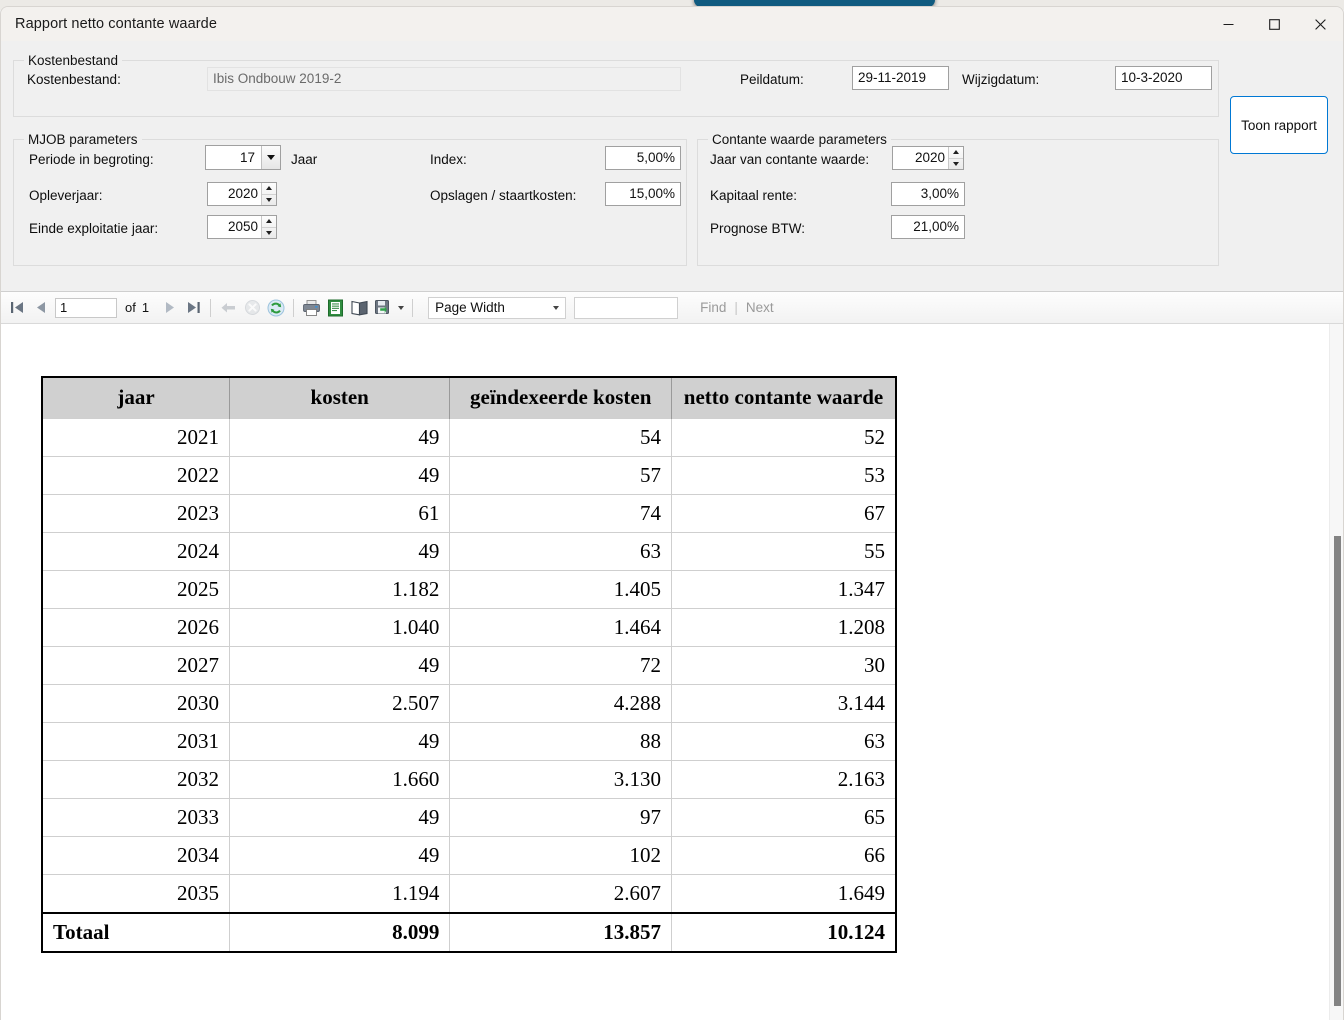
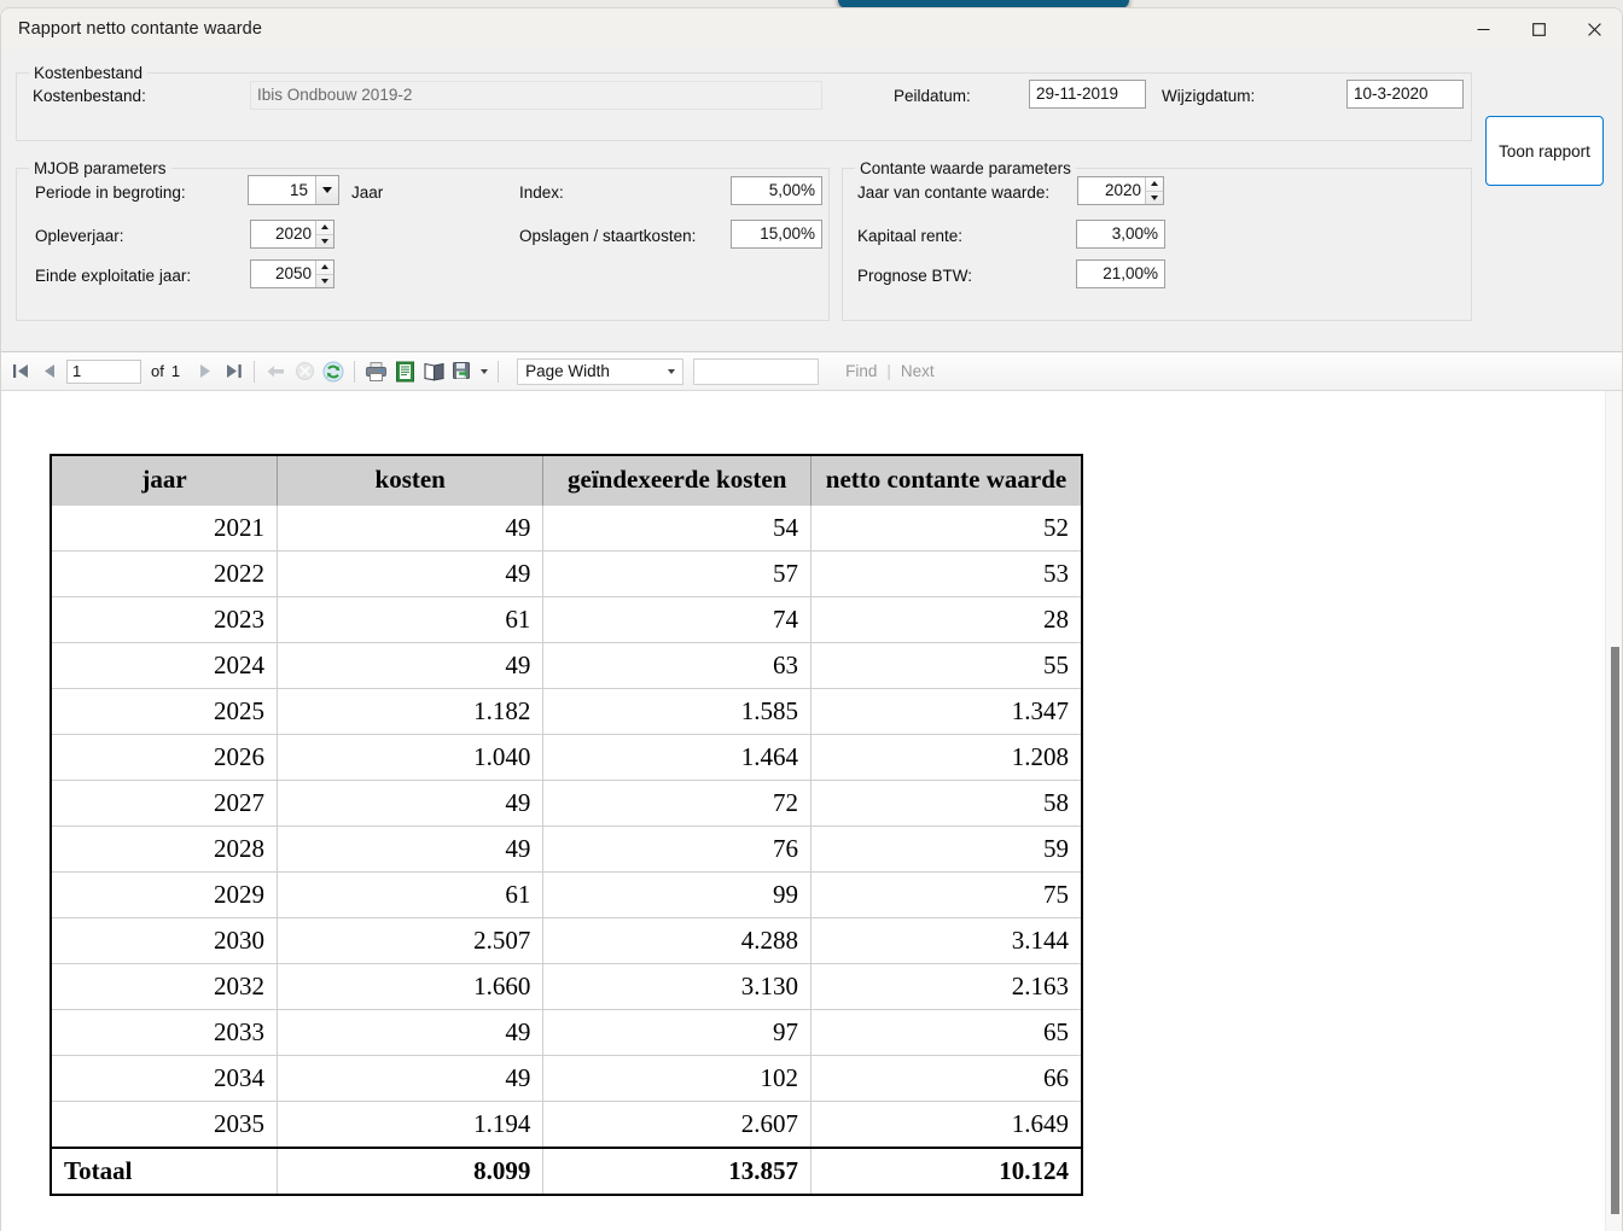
  Rapport netto contante waarde
  Kostenbestand
  Kostenbestand:
  Ibis Ondbouw 2019-2
  Peildatum:
  29-11-2019
  Wijzigdatum:
  10-3-2020
  Toon rapport
  MJOB parameters
  Periode in begroting:
- 17
+ 15
  Jaar
  Opleverjaar:
  2020
  Einde exploitatie jaar:
  2050
  Index:
  5,00%
  Opslagen / staartkosten:
  15,00%
  Contante waarde parameters
  Jaar van contante waarde:
  2020
  Kapitaal rente:
  3,00%
  Prognose BTW:
  21,00%
  1
  of
  1
  Page Width
  Find
  |
  Next
  jaar	kosten	geïndexeerde kosten	netto contante waarde
  2021	49	54	52
  2022	49	57	53
- 2023	61	74	67
+ 2023	61	74	28
  2024	49	63	55
- 2025	1.182	1.405	1.347
+ 2025	1.182	1.585	1.347
  2026	1.040	1.464	1.208
- 2027	49	72	30
+ 2027	49	72	58
+ 2028	49	76	59
+ 2029	61	99	75
  2030	2.507	4.288	3.144
- 2031	49	88	63
  2032	1.660	3.130	2.163
  2033	49	97	65
  2034	49	102	66
  2035	1.194	2.607	1.649
  Totaal	8.099	13.857	10.124
